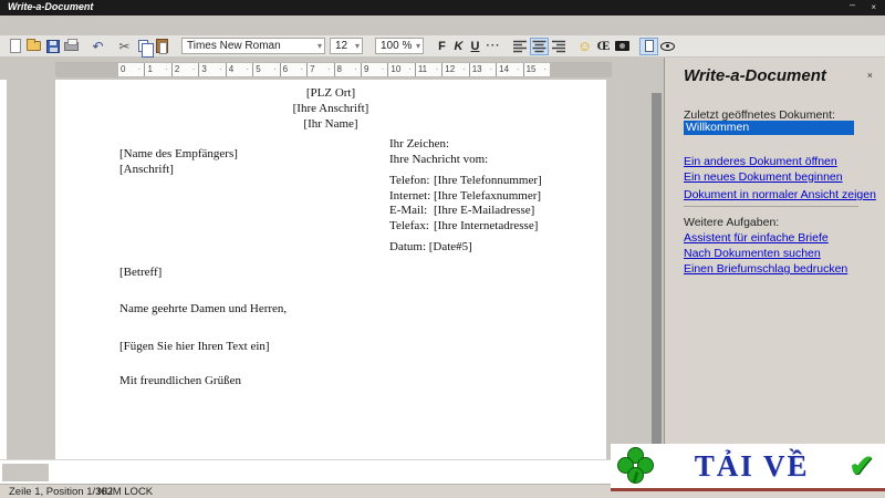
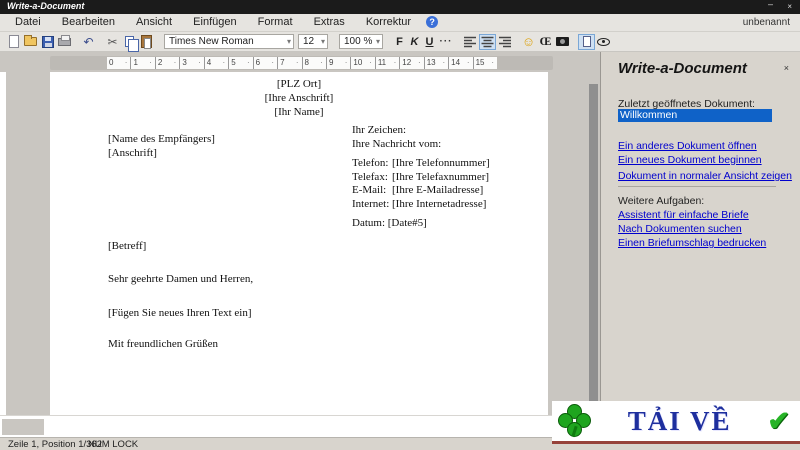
  Write-a-Document
  –
  ×
+ Datei Bearbeiten Ansicht Einfügen Format Extras Korrektur ?
+ unbenannt
  ↶
  ✂
  Times New Roman
  ▾
  12
  ▾
  100 %
  ▾
  F
  K
  U
  ···
  ☺
  Œ
  0
  1
  2
  3
  4
  5
  6
  7
  8
  9
  10
  11
  12
  13
  14
  15
  [PLZ Ort]
  [Ihre Anschrift]
  [Ihr Name]
  [Name des Empfängers]
  [Anschrift]
  Ihr Zeichen:
  Ihre Nachricht vom:
  Telefon: [Ihre Telefonnummer]
- Internet: [Ihre Telefaxnummer]
+ Telefax: [Ihre Telefaxnummer]
  E-Mail: [Ihre E-Mailadresse]
- Telefax: [Ihre Internetadresse]
+ Internet: [Ihre Internetadresse]
  Datum: [Date#5]
  [Betreff]
- Name geehrte Damen und Herren,
+ Sehr geehrte Damen und Herren,
- [Fügen Sie hier Ihren Text ein]
+ [Fügen Sie neues Ihren Text ein]
  Mit freundlichen Grüßen
  Write-a-Document
  ×
  Zuletzt geöffnetes Dokument:
  Willkommen
  Ein anderes Dokument öffnen
  Ein neues Dokument beginnen
  Dokument in normaler Ansicht zeigen
  Weitere Aufgaben:
  Assistent für einfache Briefe
  Nach Dokumenten suchen
  Einen Briefumschlag bedrucken
  Zeile 1, Position 1/362
  NUM LOCK
  TẢI VỀ
  ✔
